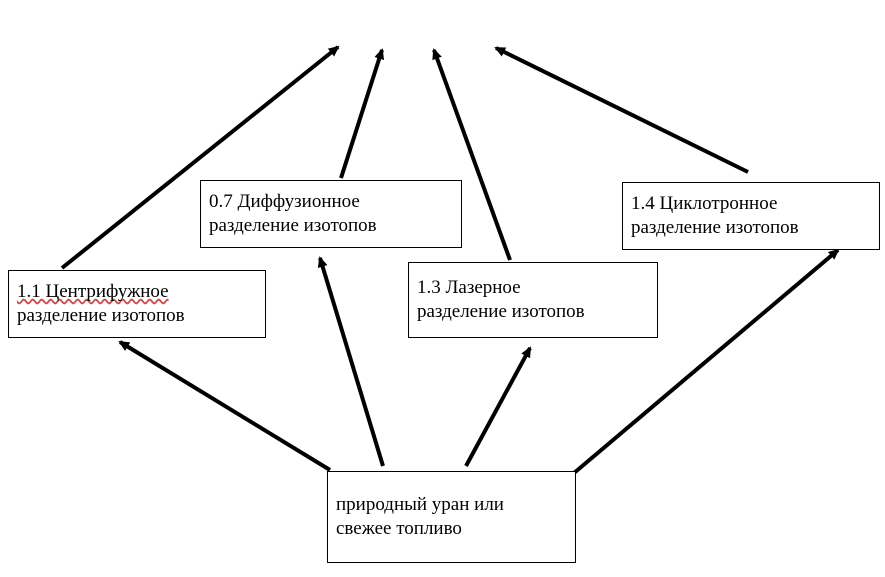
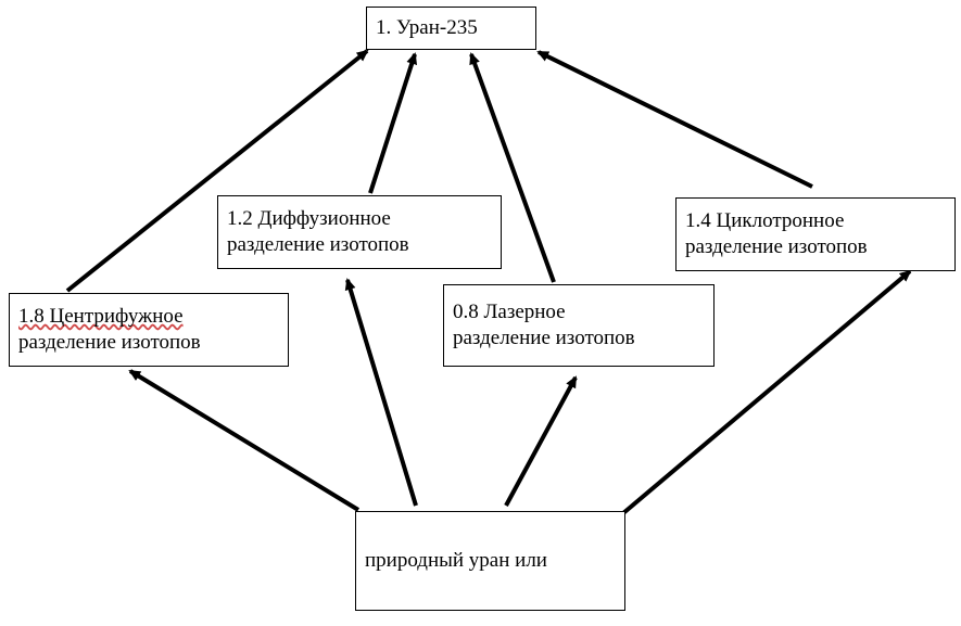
+ 1. Уран-235
- 0.7 Диффузионное
+ 1.2 Диффузионное
  разделение изотопов
  1.4 Циклотронное
  разделение изотопов
- 1.1 Центрифужное
+ 1.8 Центрифужное
  разделение изотопов
- 1.3 Лазерное
+ 0.8 Лазерное
  разделение изотопов
  природный уран или
- свежее топливо
